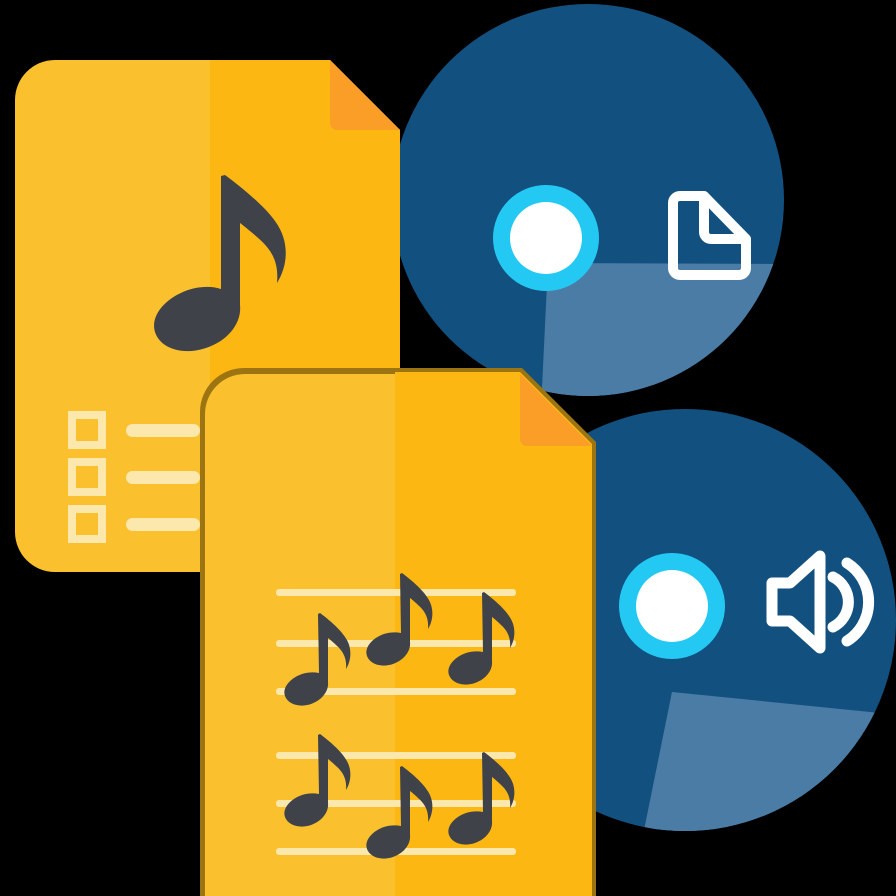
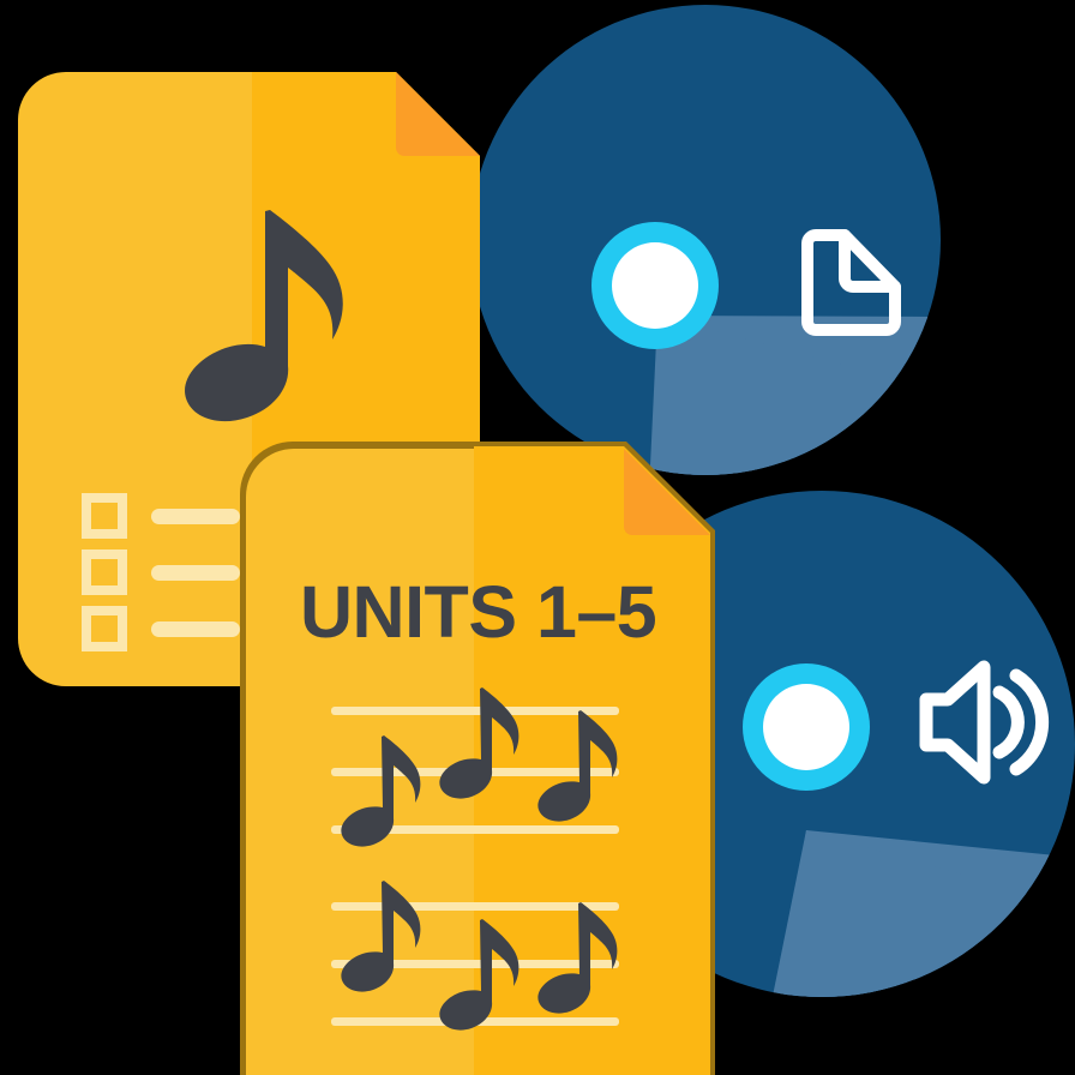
+ UNITS 1–5
